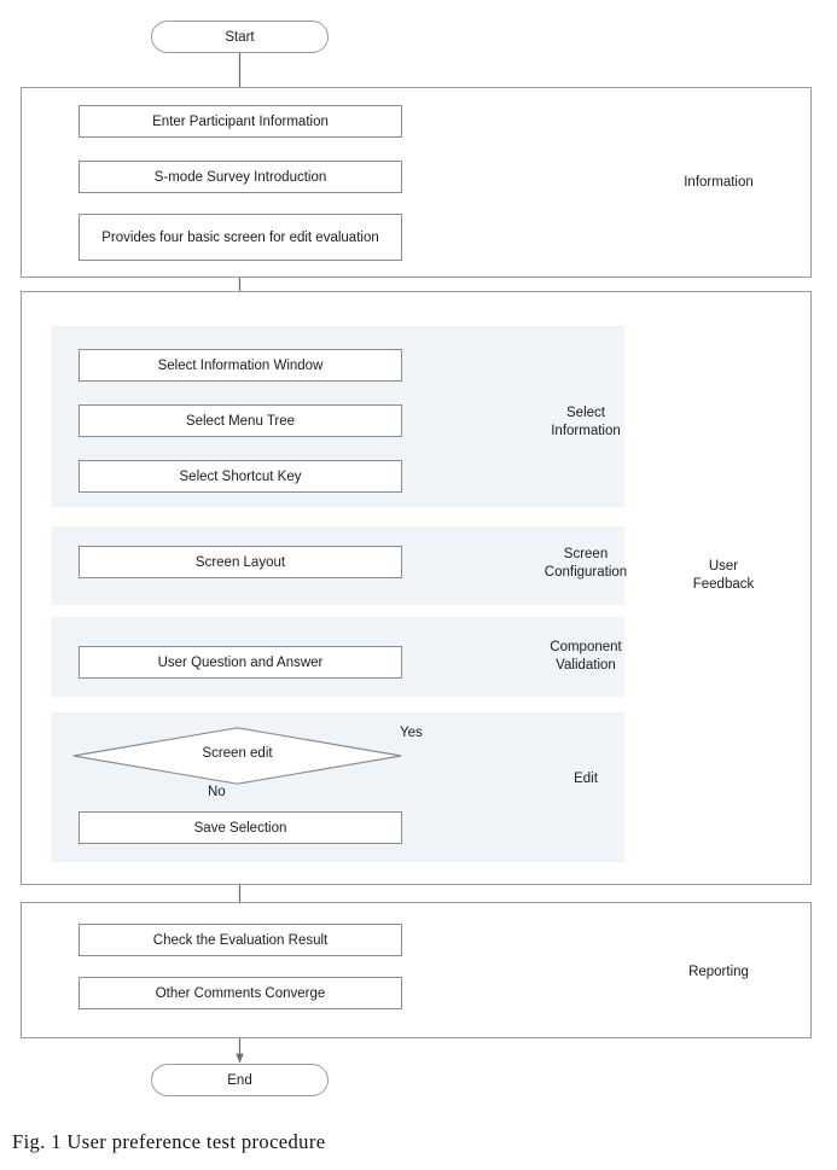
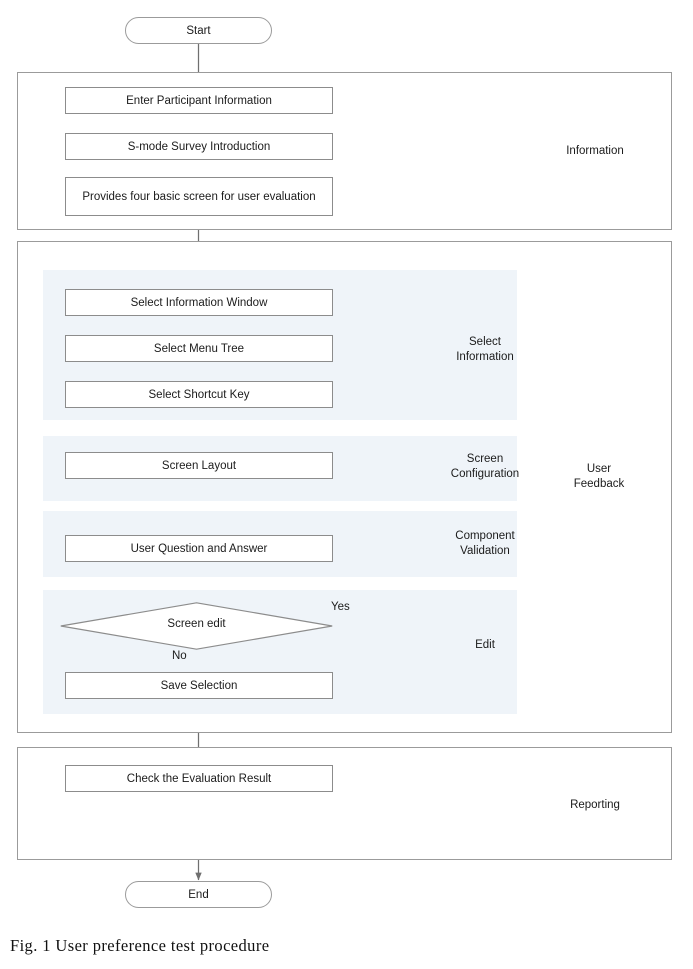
  Start
  Enter Participant Information
  S-mode Survey Introduction
- Provides four basic screen for edit evaluation
+ Provides four basic screen for user evaluation
  Information
  Select Information Window
  Select Menu Tree
  Select Shortcut Key
  Select
  Information
  Screen Layout
  Screen
  Configuration
  User Question and Answer
  Component
  Validation
  Screen edit
  Yes
  No
  Save Selection
  Edit
  User
  Feedback
  Check the Evaluation Result
- Other Comments Converge
  Reporting
  End
  Fig. 1 User preference test procedure
